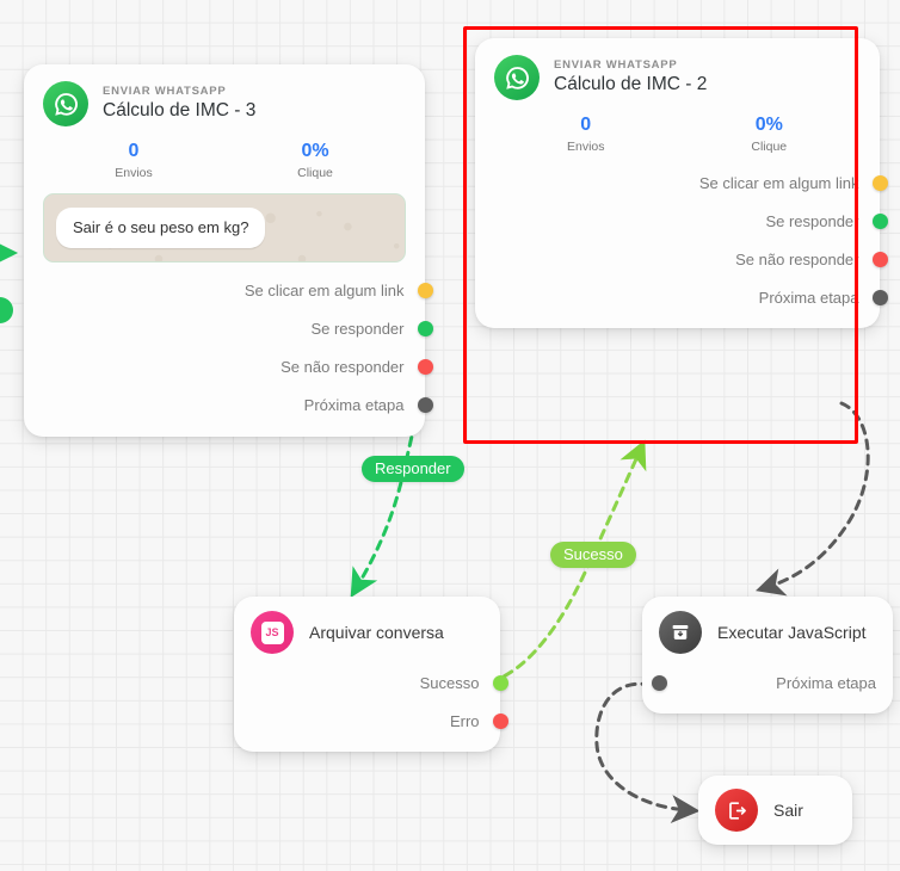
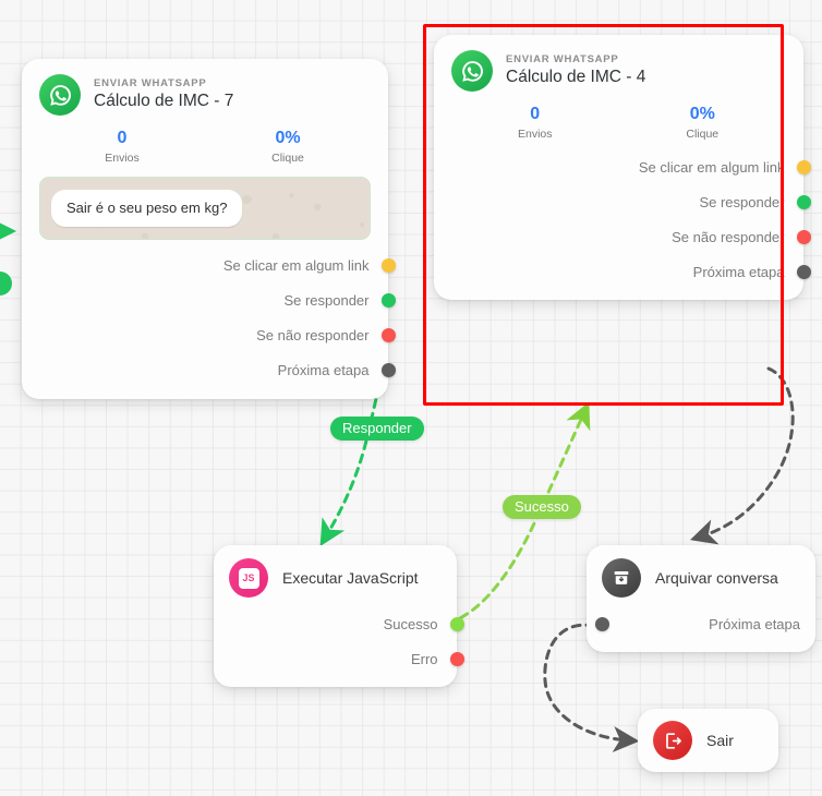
  Responder
  Sucesso
  ENVIAR WHATSAPP
- Cálculo de IMC - 3
+ Cálculo de IMC - 7
  0
  Envios
  0%
  Clique
  Sair é o seu peso em kg?
  Se clicar em algum link
  Se responder
  Se não responder
  Próxima etapa
  ENVIAR WHATSAPP
- Cálculo de IMC - 2
+ Cálculo de IMC - 4
  0
  Envios
  0%
  Clique
  Se clicar em algum link
  Se responder
  Se não responder
  Próxima etapa
  JS
- Arquivar conversa
+ Executar JavaScript
  Sucesso
  Erro
- Executar JavaScript
+ Arquivar conversa
  Próxima etapa
  Sair
